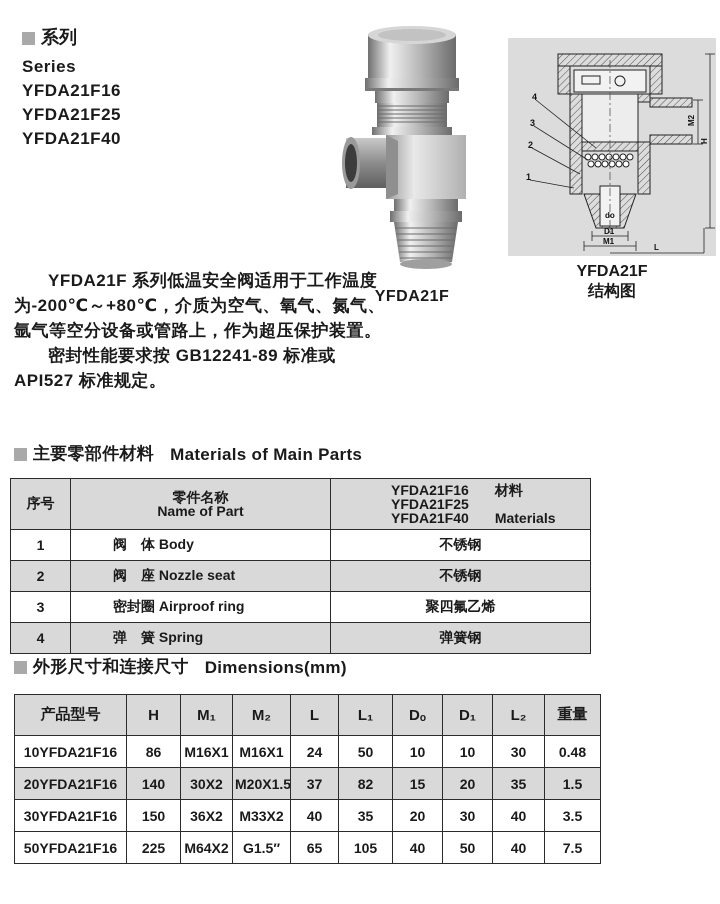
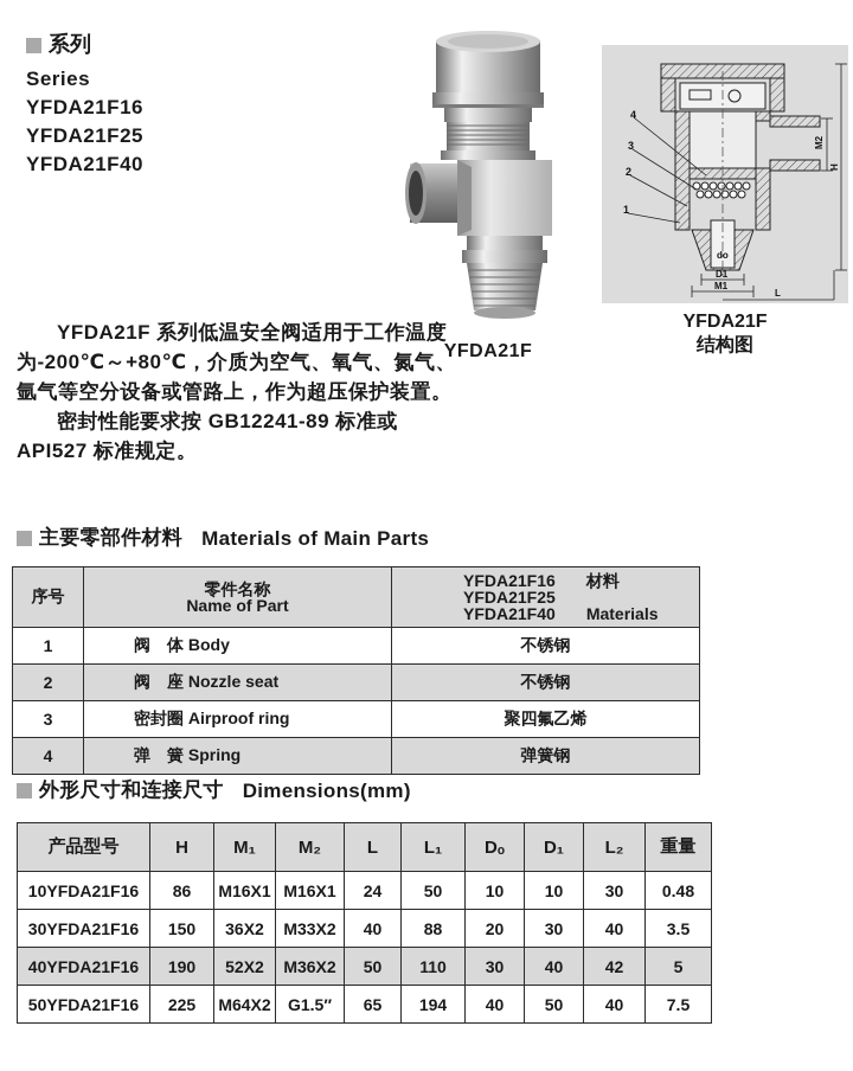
  系列
  Series
  YFDA21F16
  YFDA21F25
  YFDA21F40
  YFDA21F
  4
  3
  2
  1
  do
  D1
  M1
  L
  YFDA21F
  结构图
  YFDA21F 系列低温安全阀适用于工作温度为-200℃～+80℃，介质为空气、氧气、氮气、氩气等空分设备或管路上，作为超压保护装置。
  密封性能要求按 GB12241-89 标准或 API527 标准规定。
  主要零部件材料
  Materials of Main Parts
  序号	零件名称 Name of Part	YFDA21F16 材料 YFDA21F25 YFDA21F40 Materials
  1	阀 体 Body	不锈钢
  2	阀 座 Nozzle seat	不锈钢
  3	密封圈 Airproof ring	聚四氟乙烯
  4	弹 簧 Spring	弹簧钢
  外形尺寸和连接尺寸
  Dimensions(mm)
  产品型号	H	M₁	M₂	L	L₁	Dₒ	D₁	L₂	重量
  10YFDA21F16	86	M16X1	M16X1	24	50	10	10	30	0.48
- 20YFDA21F16	140	30X2	M20X1.5	37	82	15	20	35	1.5
- 30YFDA21F16	150	36X2	M33X2	40	35	20	30	40	3.5
+ 30YFDA21F16	150	36X2	M33X2	40	88	20	30	40	3.5
+ 40YFDA21F16	190	52X2	M36X2	50	110	30	40	42	5
- 50YFDA21F16	225	M64X2	G1.5″	65	105	40	50	40	7.5
+ 50YFDA21F16	225	M64X2	G1.5″	65	194	40	50	40	7.5
